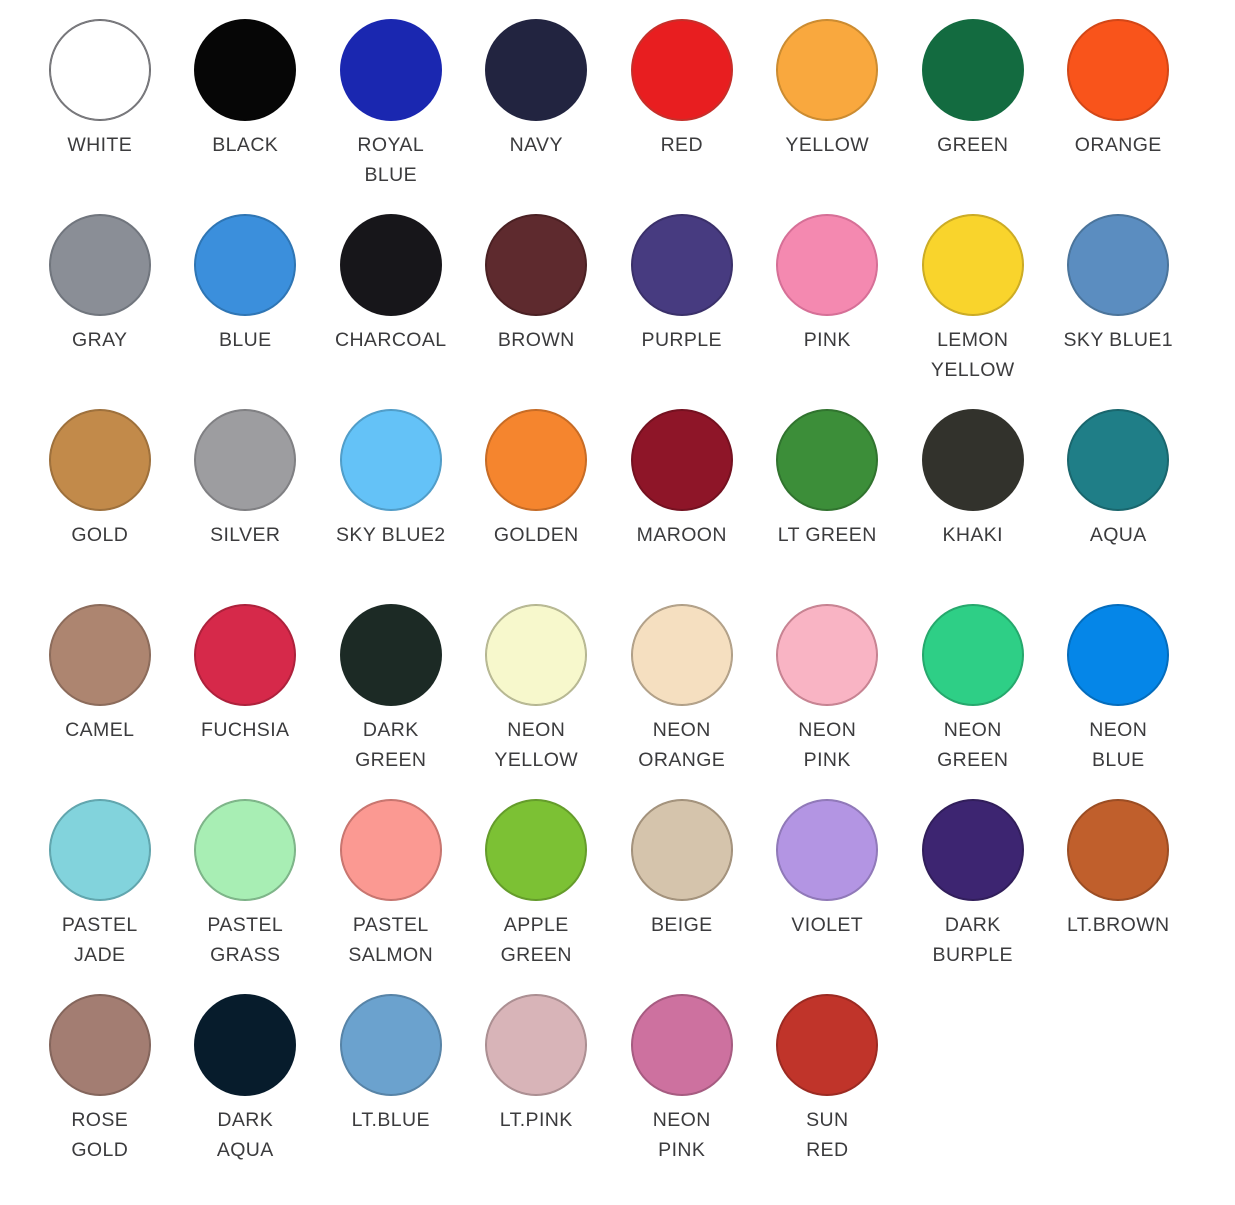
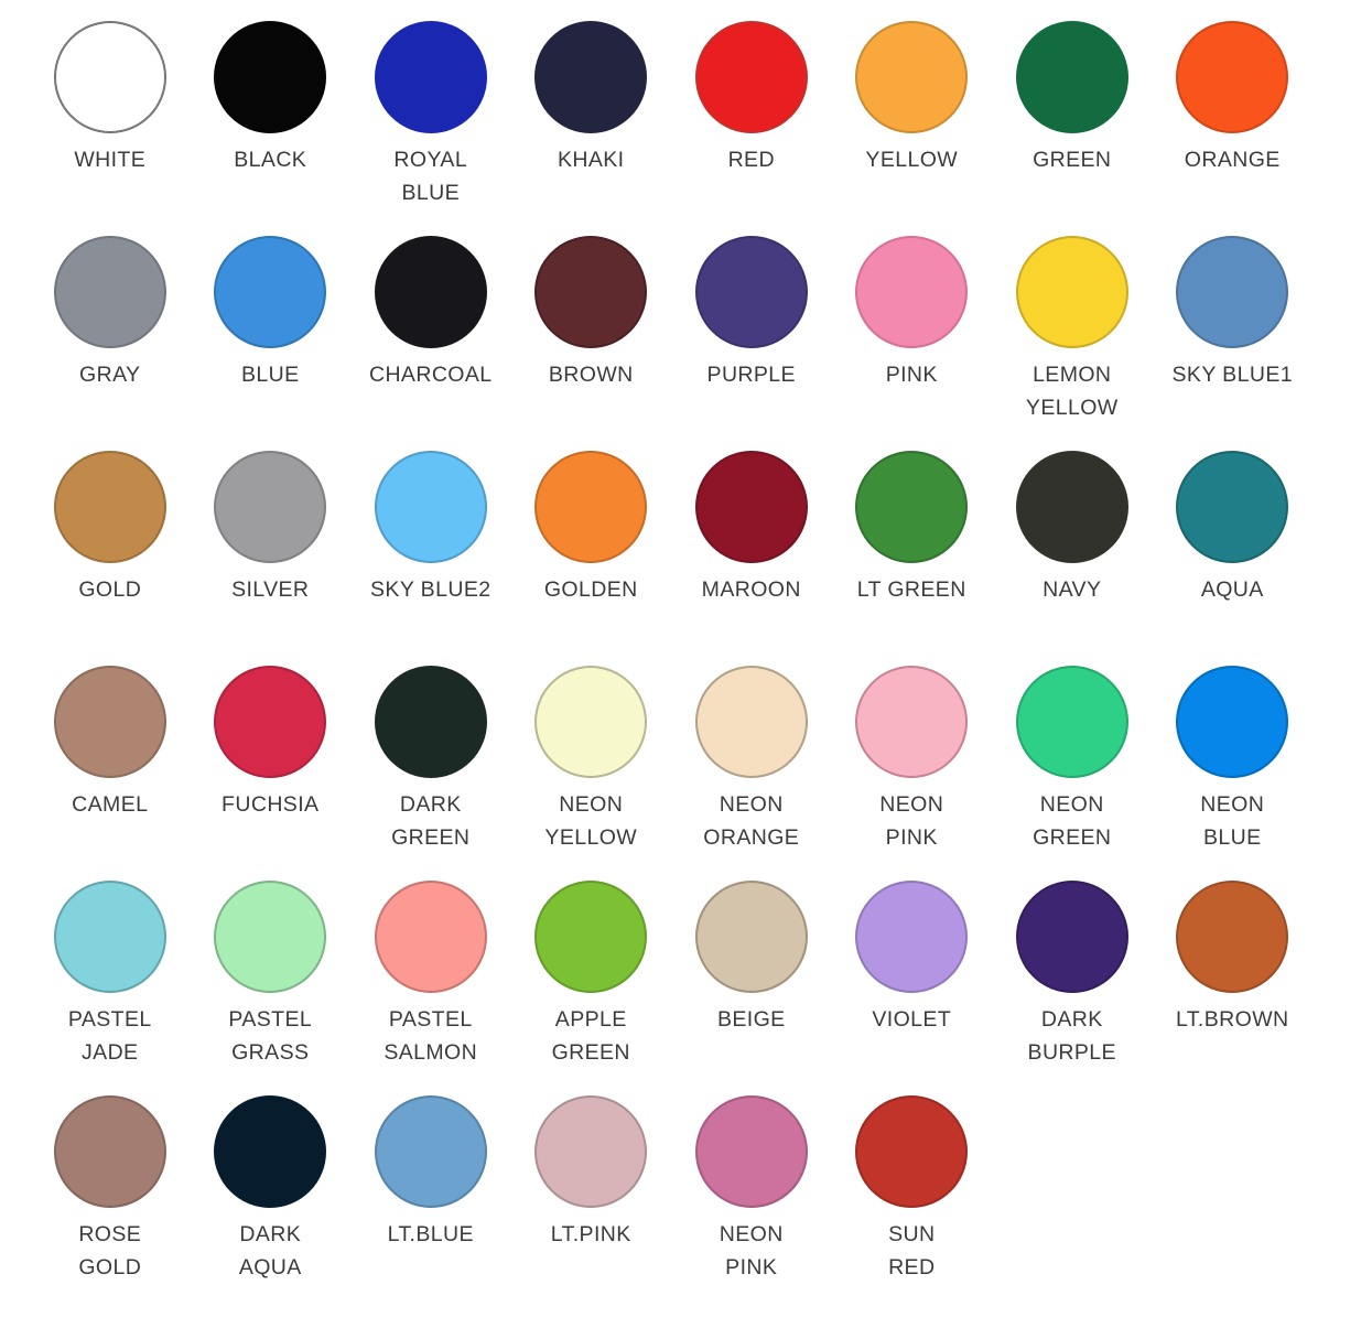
  WHITE
  BLACK
  ROYAL
  BLUE
- NAVY
+ KHAKI
  RED
  YELLOW
  GREEN
  ORANGE
  GRAY
  BLUE
  CHARCOAL
  BROWN
  PURPLE
  PINK
  LEMON
  YELLOW
  SKY BLUE1
  GOLD
  SILVER
  SKY BLUE2
  GOLDEN
  MAROON
  LT GREEN
- KHAKI
+ NAVY
  AQUA
  CAMEL
  FUCHSIA
  DARK
  GREEN
  NEON
  YELLOW
  NEON
  ORANGE
  NEON
  PINK
  NEON
  GREEN
  NEON
  BLUE
  PASTEL
  JADE
  PASTEL
  GRASS
  PASTEL
  SALMON
  APPLE
  GREEN
  BEIGE
  VIOLET
  DARK
  BURPLE
  LT.BROWN
  ROSE
  GOLD
  DARK
  AQUA
  LT.BLUE
  LT.PINK
  NEON
  PINK
  SUN
  RED
